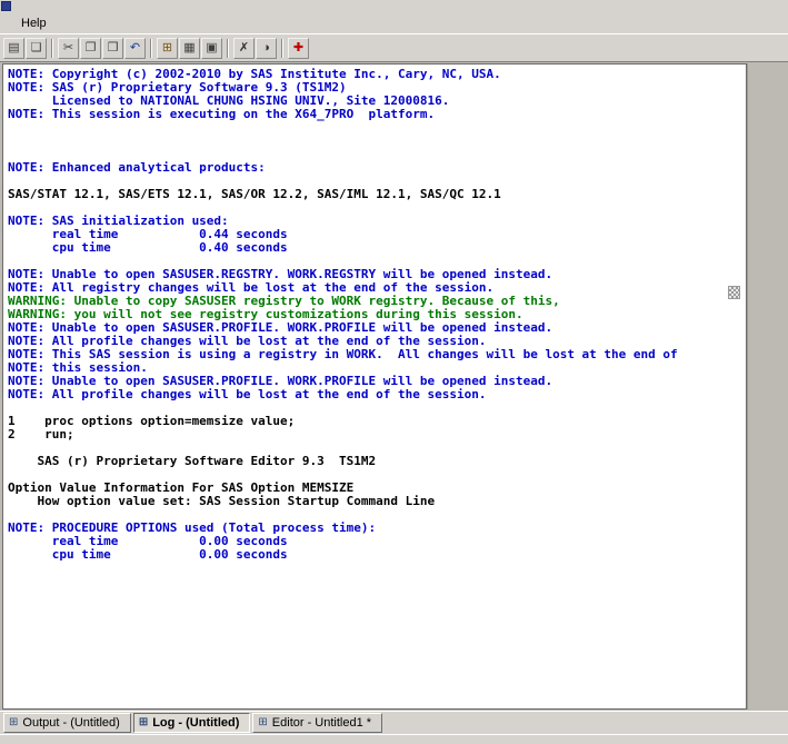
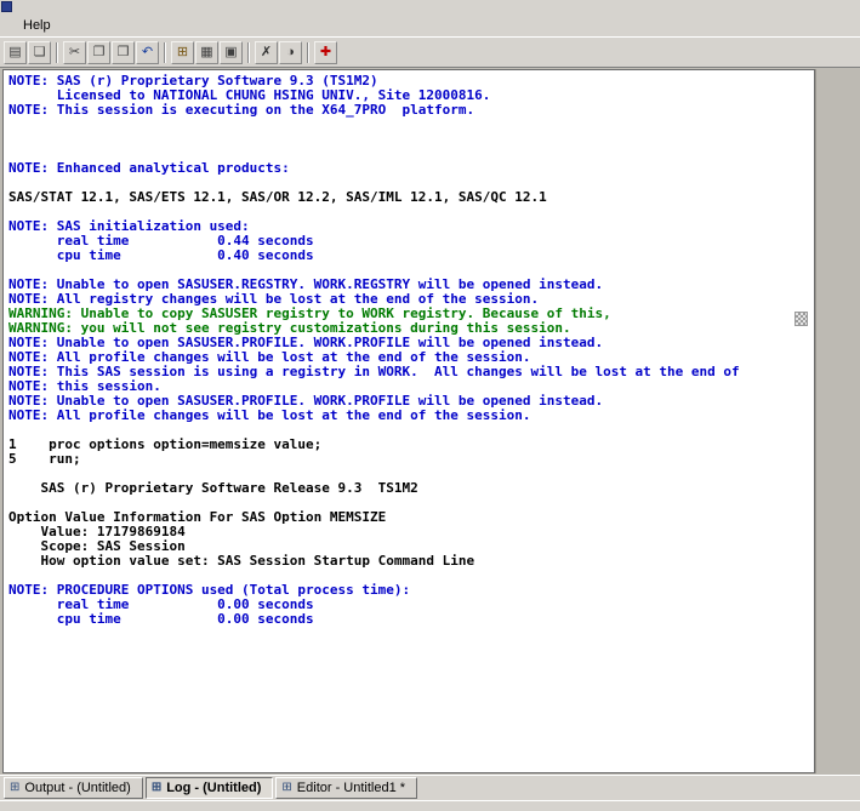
  Help
  ▤
  ❏
  ✂
  ❐
  ❒
  ↶
  ⊞
  ▦
  ▣
  ✗
  ◑
  ✚
- NOTE: Copyright (c) 2002-2010 by SAS Institute Inc., Cary, NC, USA.
  NOTE: SAS (r) Proprietary Software 9.3 (TS1M2)
  Licensed to NATIONAL CHUNG HSING UNIV., Site 12000816.
  NOTE: This session is executing on the X64_7PRO platform.
  NOTE: Enhanced analytical products:
  SAS/STAT 12.1, SAS/ETS 12.1, SAS/OR 12.2, SAS/IML 12.1, SAS/QC 12.1
  NOTE: SAS initialization used:
  real time 0.44 seconds
  cpu time 0.40 seconds
  NOTE: Unable to open SASUSER.REGSTRY. WORK.REGSTRY will be opened instead.
  NOTE: All registry changes will be lost at the end of the session.
  WARNING: Unable to copy SASUSER registry to WORK registry. Because of this,
  WARNING: you will not see registry customizations during this session.
  NOTE: Unable to open SASUSER.PROFILE. WORK.PROFILE will be opened instead.
  NOTE: All profile changes will be lost at the end of the session.
  NOTE: This SAS session is using a registry in WORK. All changes will be lost at the end of
  NOTE: this session.
  NOTE: Unable to open SASUSER.PROFILE. WORK.PROFILE will be opened instead.
  NOTE: All profile changes will be lost at the end of the session.
  1 proc options option=memsize value;
- 2 run;
+ 5 run;
- SAS (r) Proprietary Software Editor 9.3 TS1M2
+ SAS (r) Proprietary Software Release 9.3 TS1M2
  Option Value Information For SAS Option MEMSIZE
+ Value: 17179869184
+ Scope: SAS Session
  How option value set: SAS Session Startup Command Line
  NOTE: PROCEDURE OPTIONS used (Total process time):
  real time 0.00 seconds
  cpu time 0.00 seconds
  ⊞
  Output - (Untitled)
  ⊞
  Log - (Untitled)
  ⊞
  Editor - Untitled1 *
